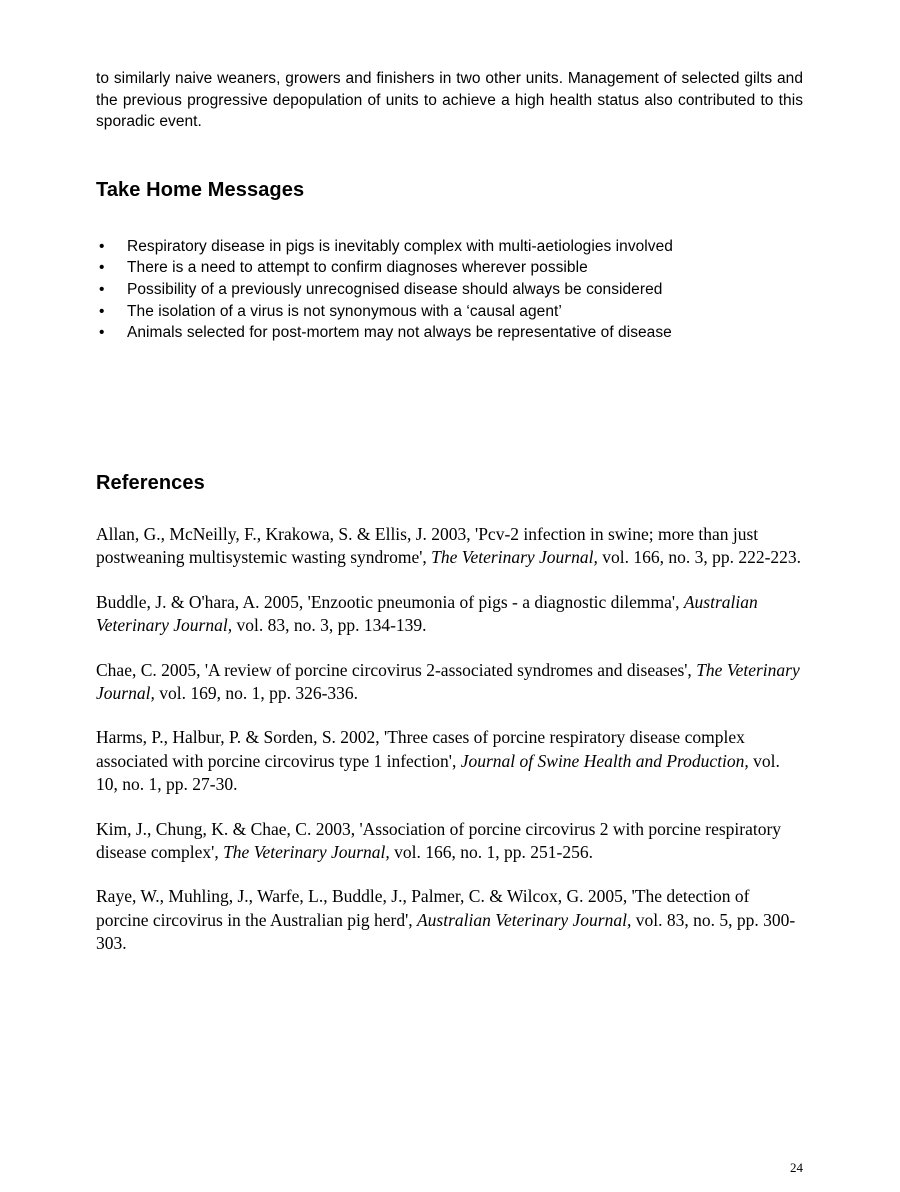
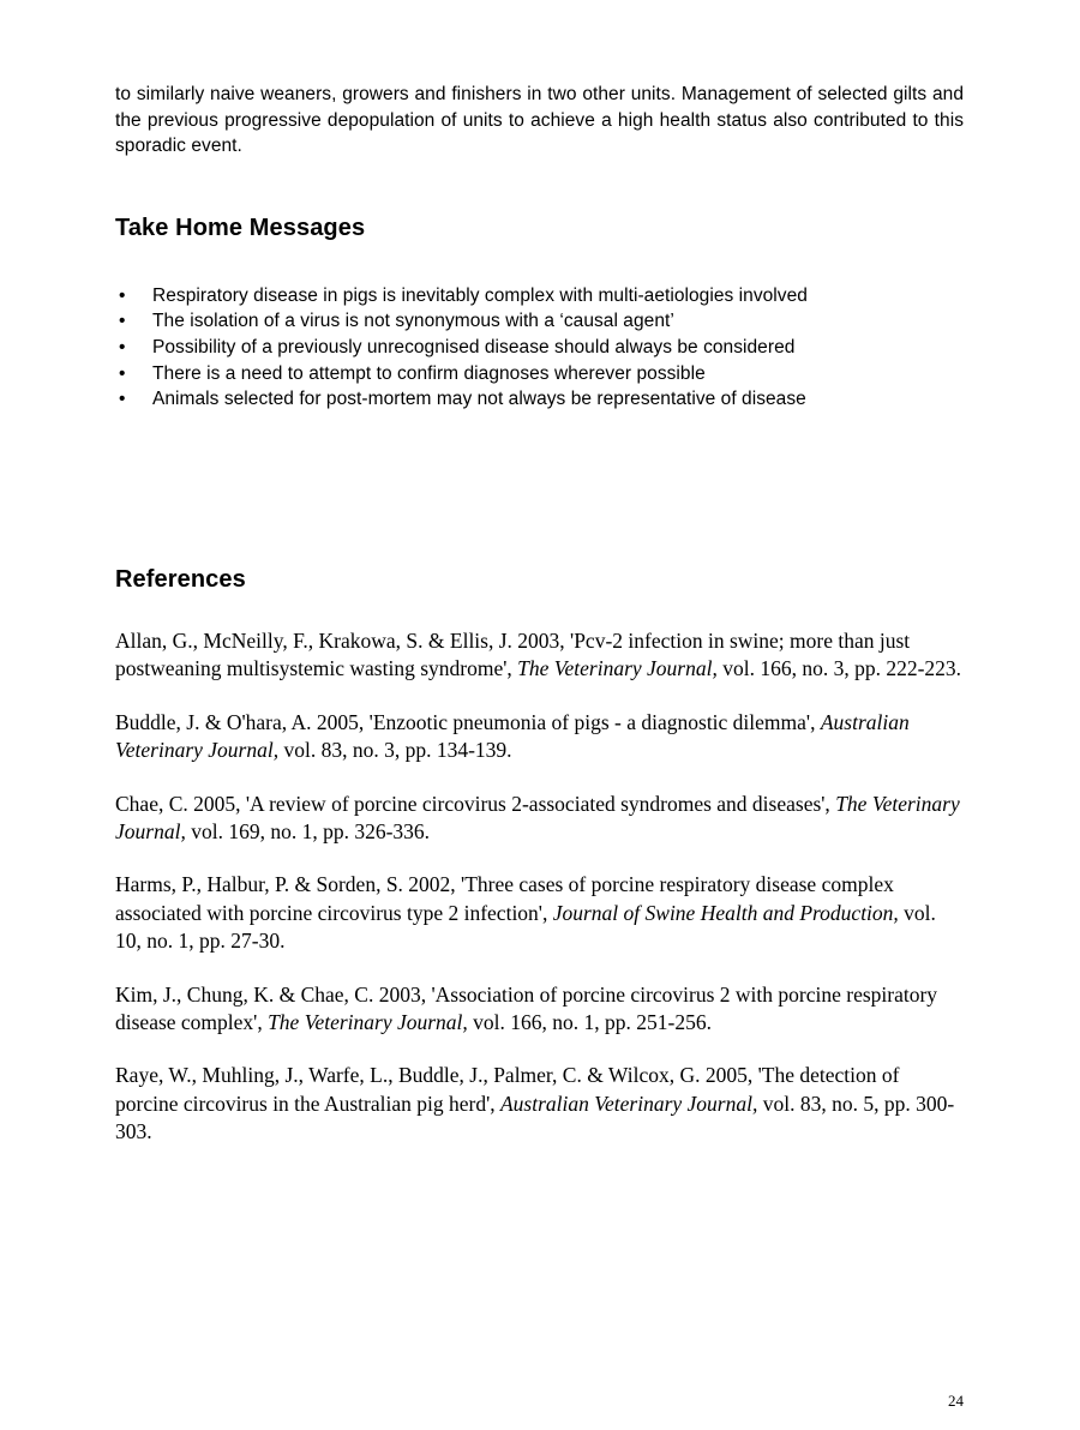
  to similarly naive weaners, growers and finishers in two other units. Management of selected gilts and the previous progressive depopulation of units to achieve a high health status also contributed to this sporadic event.
  Take Home Messages
  •
  Respiratory disease in pigs is inevitably complex with multi-aetiologies involved
  •
- There is a need to attempt to confirm diagnoses wherever possible
+ The isolation of a virus is not synonymous with a ‘causal agent’
  •
  Possibility of a previously unrecognised disease should always be considered
  •
- The isolation of a virus is not synonymous with a ‘causal agent’
+ There is a need to attempt to confirm diagnoses wherever possible
  •
  Animals selected for post-mortem may not always be representative of disease
  References
  Allan, G., McNeilly, F., Krakowa, S. & Ellis, J. 2003, 'Pcv-2 infection in swine; more than just postweaning multisystemic wasting syndrome', The Veterinary Journal, vol. 166, no. 3, pp. 222-223.
  Buddle, J. & O'hara, A. 2005, 'Enzootic pneumonia of pigs - a diagnostic dilemma', Australian Veterinary Journal, vol. 83, no. 3, pp. 134-139.
  Chae, C. 2005, 'A review of porcine circovirus 2-associated syndromes and diseases', The Veterinary Journal, vol. 169, no. 1, pp. 326-336.
- Harms, P., Halbur, P. & Sorden, S. 2002, 'Three cases of porcine respiratory disease complex associated with porcine circovirus type 1 infection', Journal of Swine Health and Production, vol. 10, no. 1, pp. 27-30.
+ Harms, P., Halbur, P. & Sorden, S. 2002, 'Three cases of porcine respiratory disease complex associated with porcine circovirus type 2 infection', Journal of Swine Health and Production, vol. 10, no. 1, pp. 27-30.
  Kim, J., Chung, K. & Chae, C. 2003, 'Association of porcine circovirus 2 with porcine respiratory disease complex', The Veterinary Journal, vol. 166, no. 1, pp. 251-256.
  Raye, W., Muhling, J., Warfe, L., Buddle, J., Palmer, C. & Wilcox, G. 2005, 'The detection of porcine circovirus in the Australian pig herd', Australian Veterinary Journal, vol. 83, no. 5, pp. 300-303.
  24
